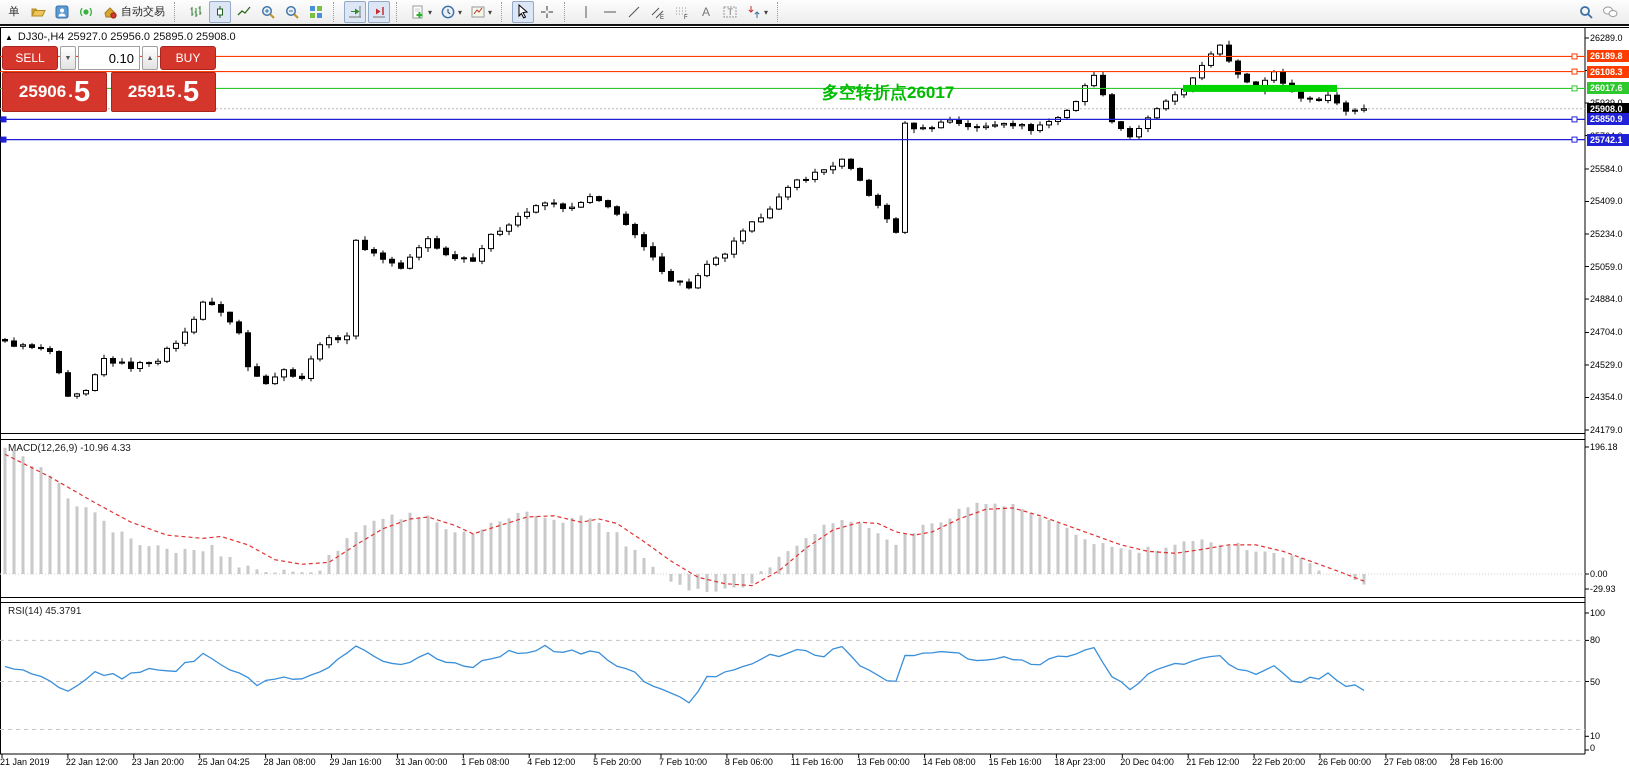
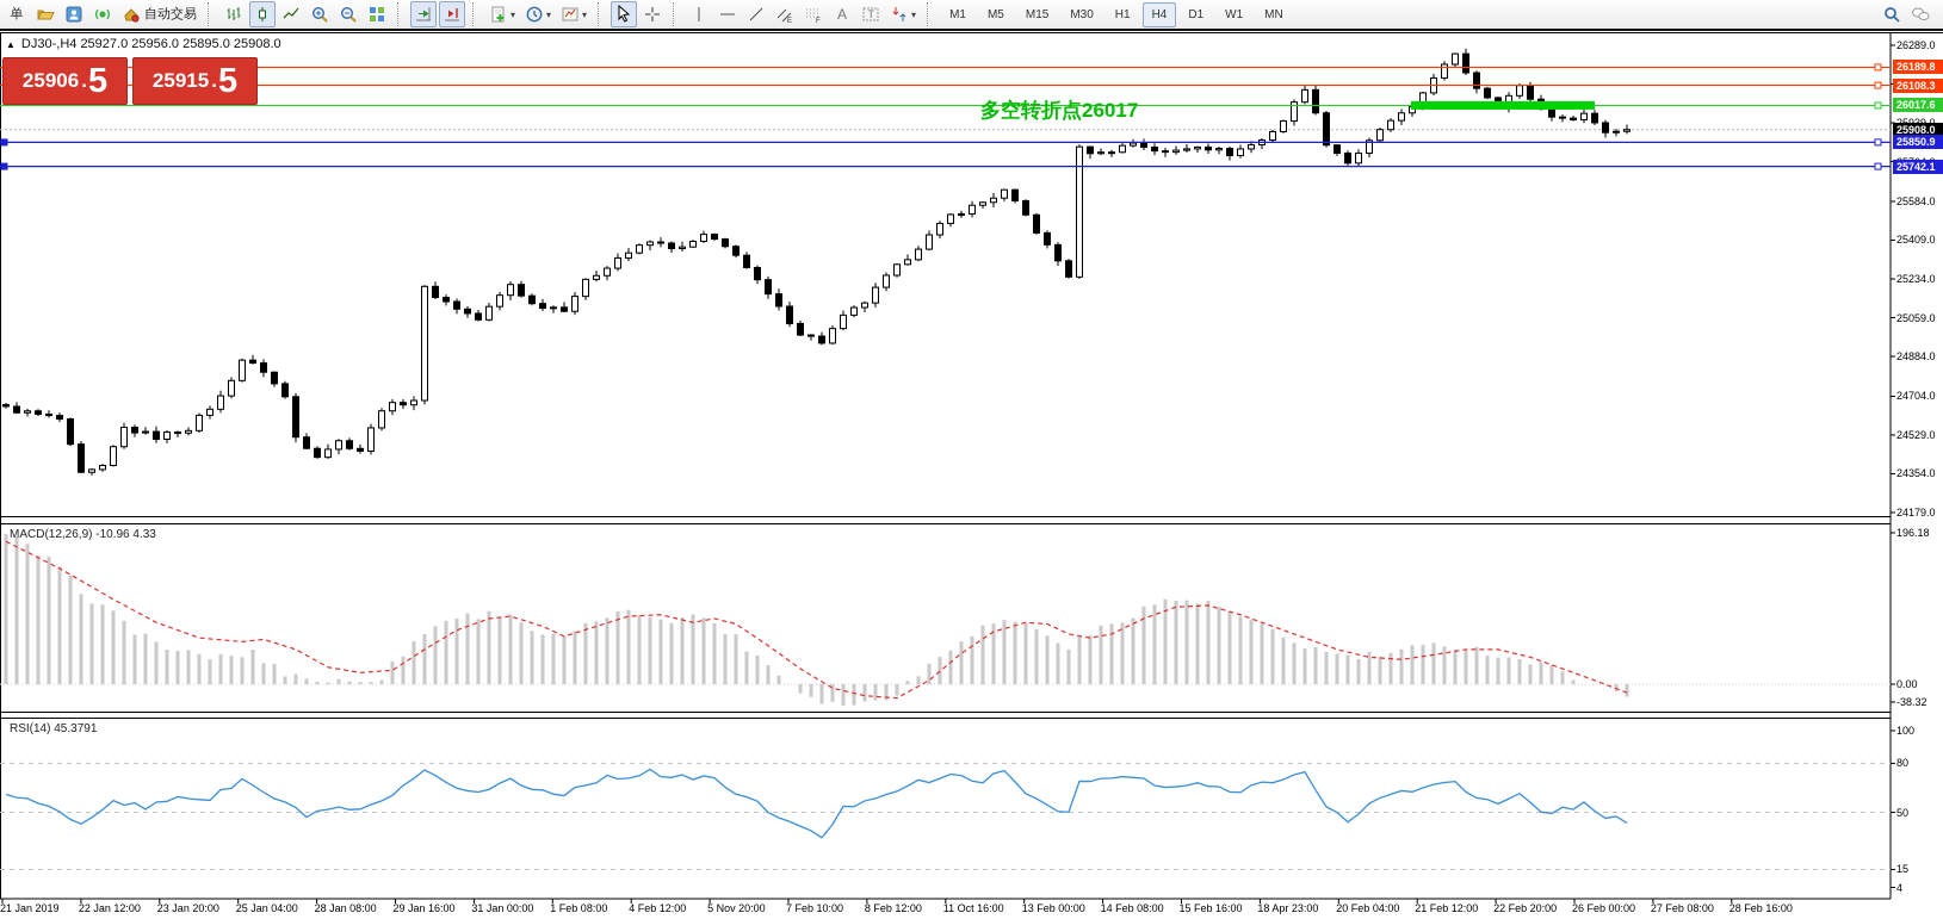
  单
  自动交易
  ▾
  ▾
  ▾
  A
  T
  ▾
+ M1
+ M5
+ M15
+ M30
+ H1
+ H4
+ D1
+ W1
+ MN
  ▲ DJ30-,H4 25927.0 25956.0 25895.0 25908.0
- SELL
- 0.10
- BUY
  25906
  .
  5
  25915
  .
  5
  多空转折点26017
  MACD(12,26,9) -10.96 4.33
  RSI(14) 45.3791
  26289.0
  25584.0
  25409.0
  25234.0
  25059.0
  24884.0
  24704.0
  24529.0
  24354.0
  24179.0
  26189.8
  26108.3
  26017.6
  25908.0
  25850.9
  25742.1
  196.18
  0.00
- -29.93
+ -38.32
  100
  80
  50
- 10
+ 15
- 0
+ 4
  21 Jan 2019
  22 Jan 12:00
  23 Jan 20:00
- 25 Jan 04:25
+ 25 Jan 04:00
  28 Jan 08:00
  29 Jan 16:00
  31 Jan 00:00
  1 Feb 08:00
  4 Feb 12:00
- 5 Feb 20:00
+ 5 Nov 20:00
  7 Feb 10:00
- 8 Feb 06:00
+ 8 Feb 12:00
- 11 Feb 16:00
+ 11 Oct 16:00
  13 Feb 00:00
  14 Feb 08:00
  15 Feb 16:00
  18 Apr 23:00
- 20 Dec 04:00
+ 20 Feb 04:00
  21 Feb 12:00
  22 Feb 20:00
  26 Feb 00:00
  27 Feb 08:00
  28 Feb 16:00
